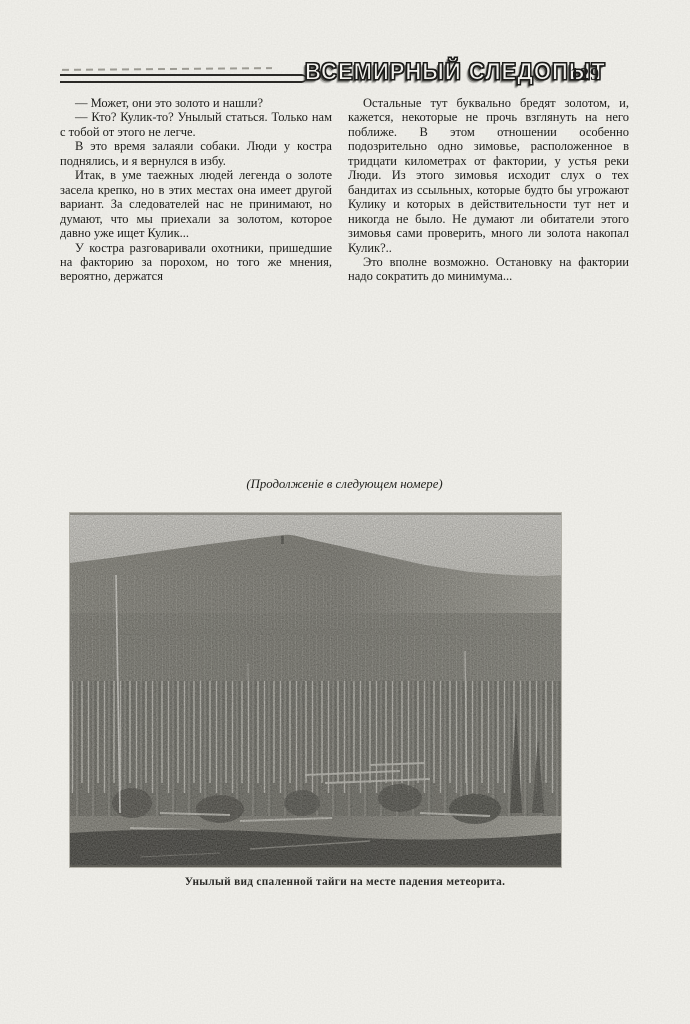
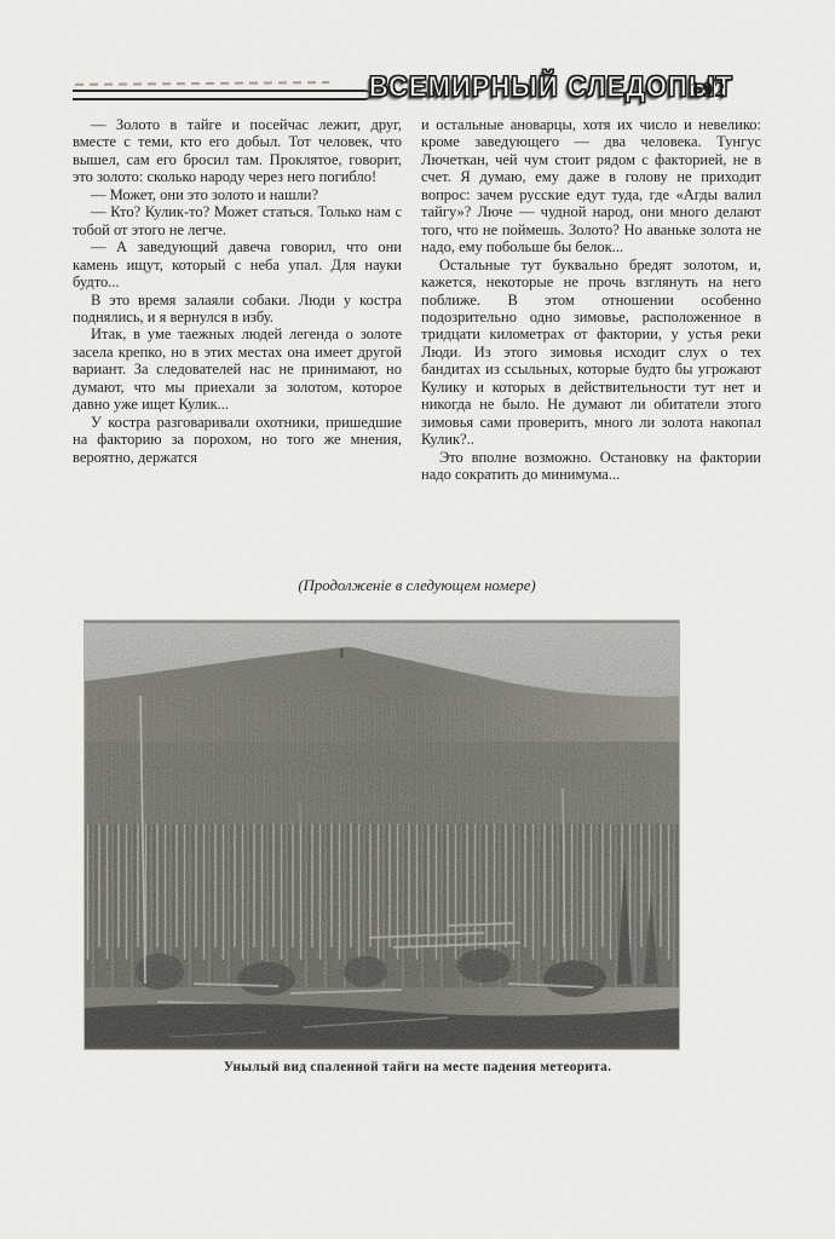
  ВСЕМИРНЫЙ СЛЕДОП
- 129
+ 192
+ — Золото в тайге и посейчас лежит, друг, вместе с теми, кто его добыл. Тот человек, что вышел, сам его бросил там. Проклятое, говорит, это золото: сколько народу через него погибло!
  — Может, они это золото и нашли?
- — Кто? Кулик-то? Унылый статься. Только нам с тобой от этого не легче.
+ — Кто? Кулик-то? Может статься. Только нам с тобой от этого не легче.
+ — А заведующий давеча говорил, что они камень ищут, который с неба упал. Для науки будто...
  В это время залаяли собаки. Люди у костра поднялись, и я вернулся в избу.
  Итак, в уме таежных людей легенда о золоте засела крепко, но в этих местах она имеет другой вариант. За следователей нас не принимают, но думают, что мы приехали за золотом, которое давно уже ищет Кулик...
  У костра разговаривали охотники, пришедшие на факторию за порохом, но того же мнения, вероятно, держатся
+ и остальные ановарцы, хотя их число и невелико: кроме заведующего — два человека. Тунгус Лючеткан, чей чум стоит рядом с факторией, не в счет. Я думаю, ему даже в голову не приходит вопрос: зачем русские едут туда, где «Агды валил тайгу»? Люче — чудной народ, они много делают того, что не поймешь. Золото? Но аваньке золота не надо, ему побольше бы белок...
  Остальные тут буквально бредят золотом, и, кажется, некоторые не прочь взглянуть на него поближе. В этом отношении особенно подозрительно одно зимовье, расположенное в тридцати километрах от фактории, у устья реки Люди. Из этого зимовья исходит слух о тех бандитах из ссыльных, которые будто бы угрожают Кулику и которых в действительности тут нет и никогда не было. Не думают ли обитатели этого зимовья сами проверить, много ли золота накопал Кулик?..
  Это вполне возможно. Остановку на фактории надо сократить до минимума...
  (Продолженіе в следующем номере)
  Унылый вид спаленной тайги на месте падения метеорита.
